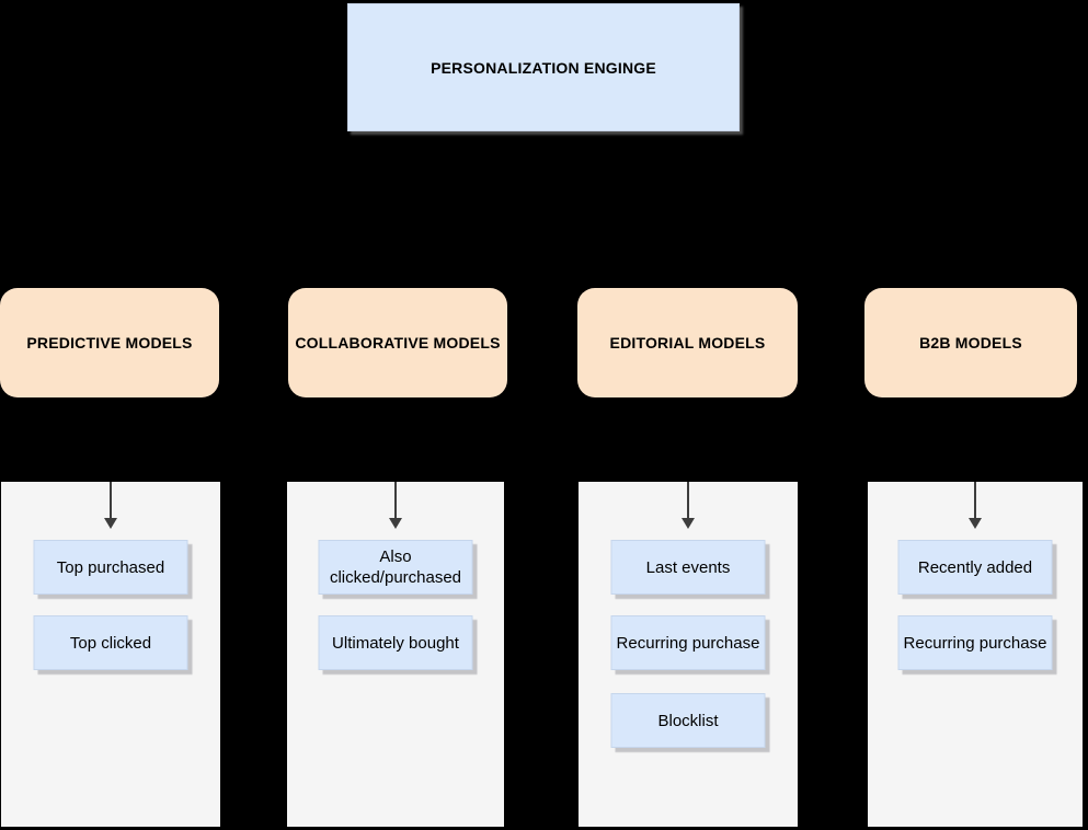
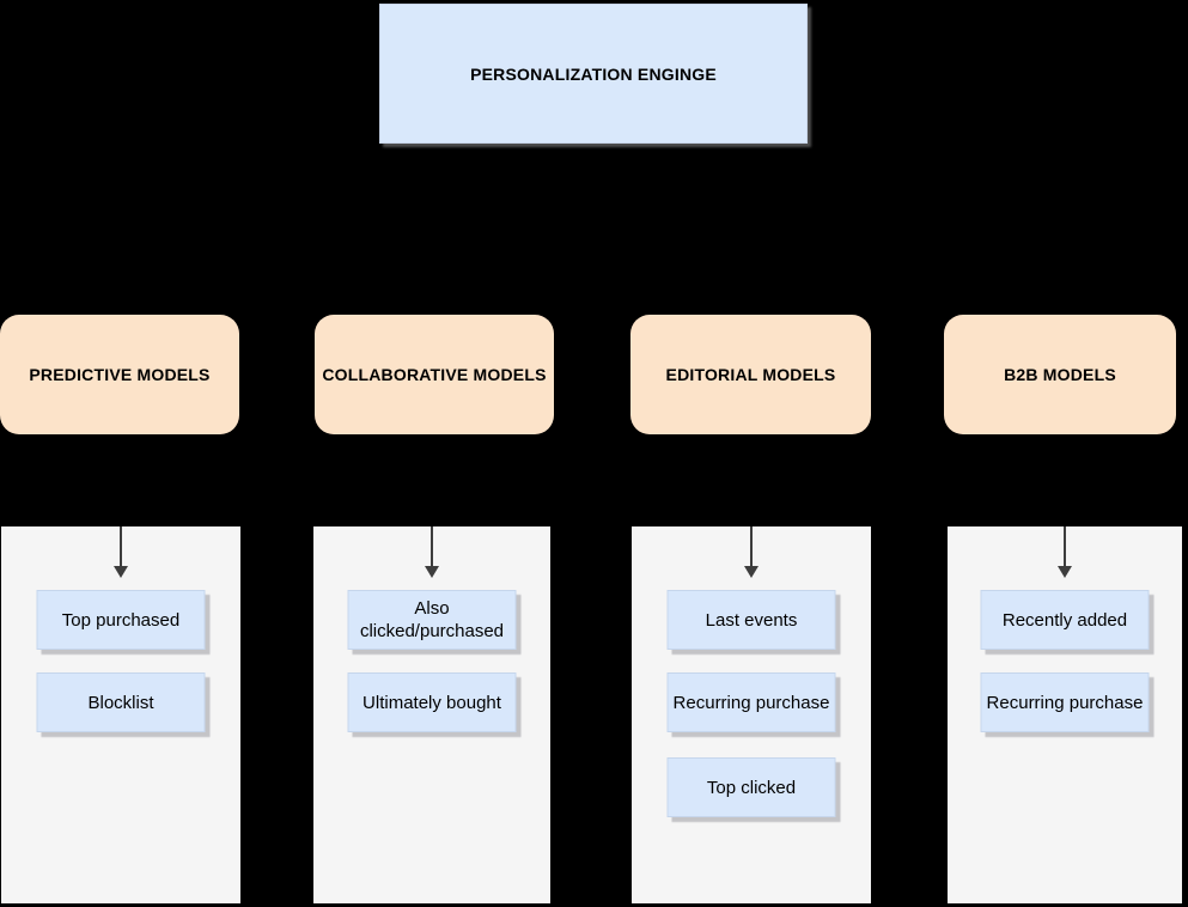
  PERSONALIZATION ENGINGE
  PREDICTIVE MODELS
  COLLABORATIVE MODELS
  EDITORIAL MODELS
  B2B MODELS
  Top purchased
- Top clicked
+ Blocklist
  Also clicked/purchased
  Ultimately bought
  Last events
  Recurring purchase
- Blocklist
+ Top clicked
  Recently added
  Recurring purchase
